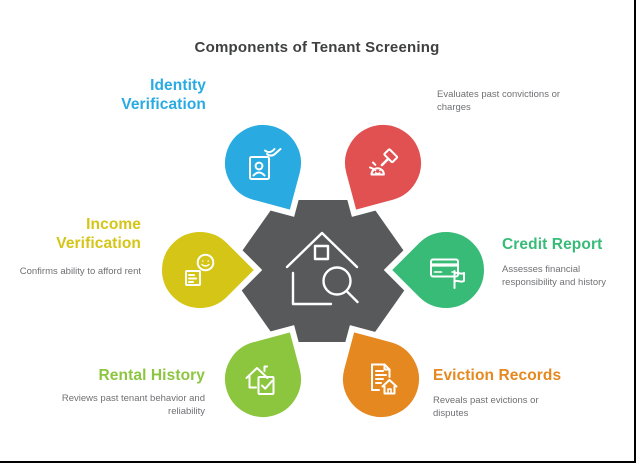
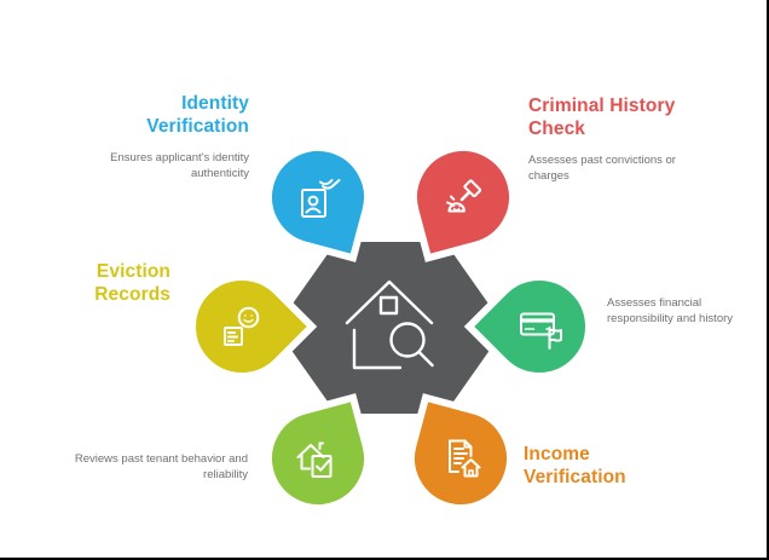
- Components of Tenant Screening
  Identity Verification
+ Ensures applicant's identity authenticity
+ Criminal History Check
- Evaluates past convictions or charges
+ Assesses past convictions or charges
- Income Verification
+ Eviction Records
- Confirms ability to afford rent
- Credit Report
  Assesses financial responsibility and history
- Rental History
  Reviews past tenant behavior and reliability
- Eviction Records
+ Income Verification
- Reveals past evictions or disputes
